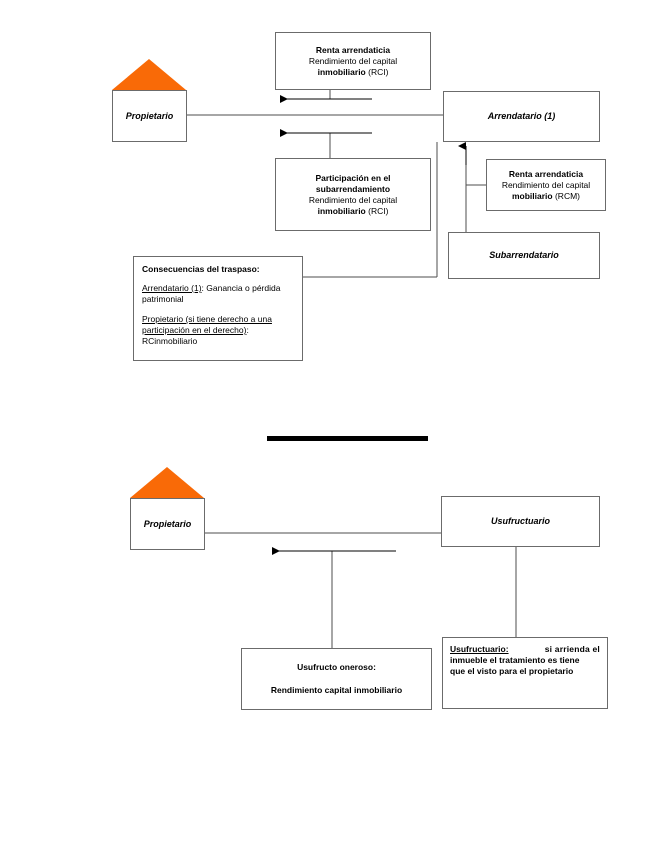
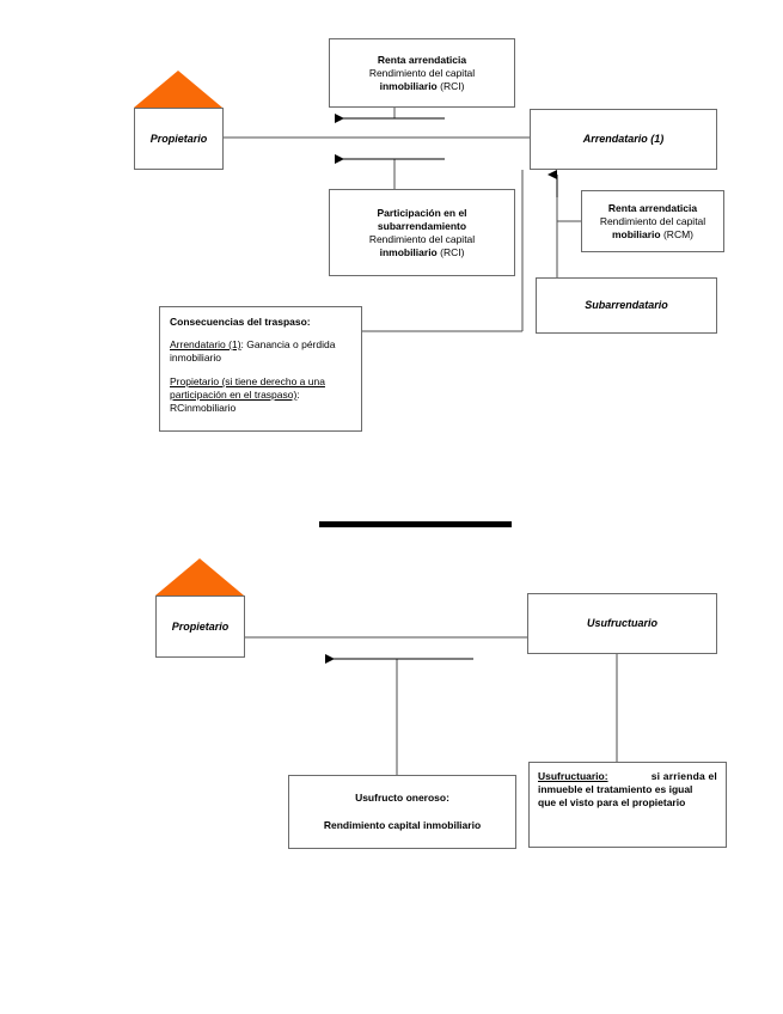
  Propietario
  Renta arrendaticia
  Rendimiento del capital
  inmobiliario (RCI)
  Arrendatario (1)
  Participación en el
  subarrendamiento
  Rendimiento del capital
  inmobiliario (RCI)
  Renta arrendaticia
  Rendimiento del capital
  mobiliario (RCM)
  Subarrendatario
  Consecuencias del traspaso:
- Arrendatario (1): Ganancia o pérdida patrimonial
+ Arrendatario (1): Ganancia o pérdida inmobiliario
- Propietario (si tiene derecho a una participación en el derecho): RCinmobiliario
+ Propietario (si tiene derecho a una participación en el traspaso): RCinmobiliario
  Propietario
  Usufructuario
  Usufructo oneroso:
  Rendimiento capital inmobiliario
  Usufructuario:
  si arrienda el
- inmueble el tratamiento es tiene
+ inmueble el tratamiento es igual
  que el visto para el propietario
